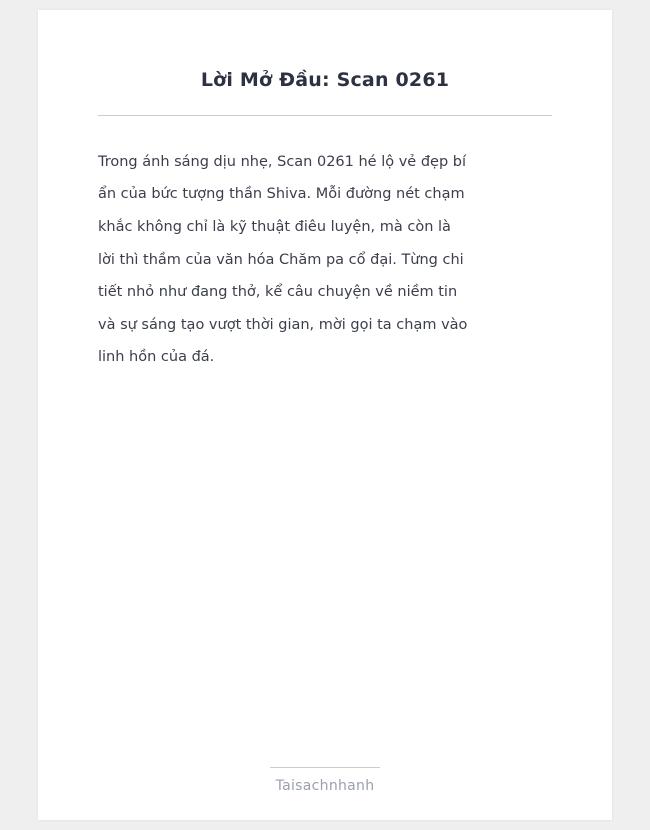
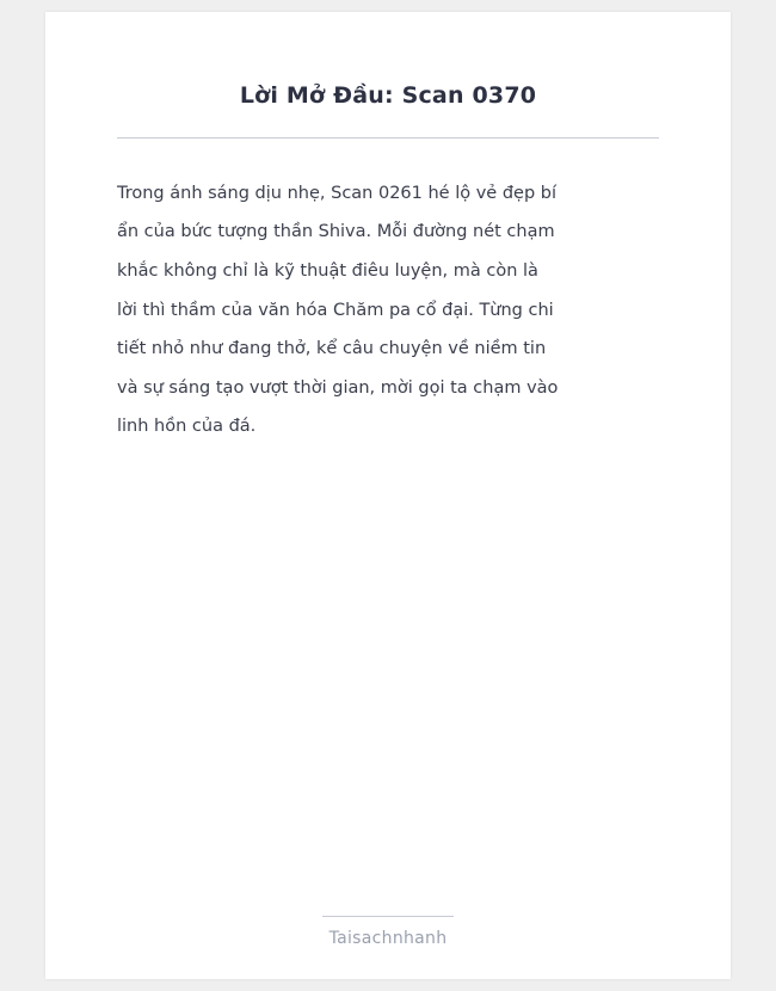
- Lời Mở Đầu: Scan 0261
+ Lời Mở Đầu: Scan 0370
  Trong ánh sáng dịu nhẹ, Scan 0261 hé lộ vẻ đẹp bí
  ẩn của bức tượng thần Shiva. Mỗi đường nét chạm
  khắc không chỉ là kỹ thuật điêu luyện, mà còn là
  lời thì thầm của văn hóa Chăm pa cổ đại. Từng chi
  tiết nhỏ như đang thở, kể câu chuyện về niềm tin
  và sự sáng tạo vượt thời gian, mời gọi ta chạm vào
  linh hồn của đá.
  Taisachnhanh
